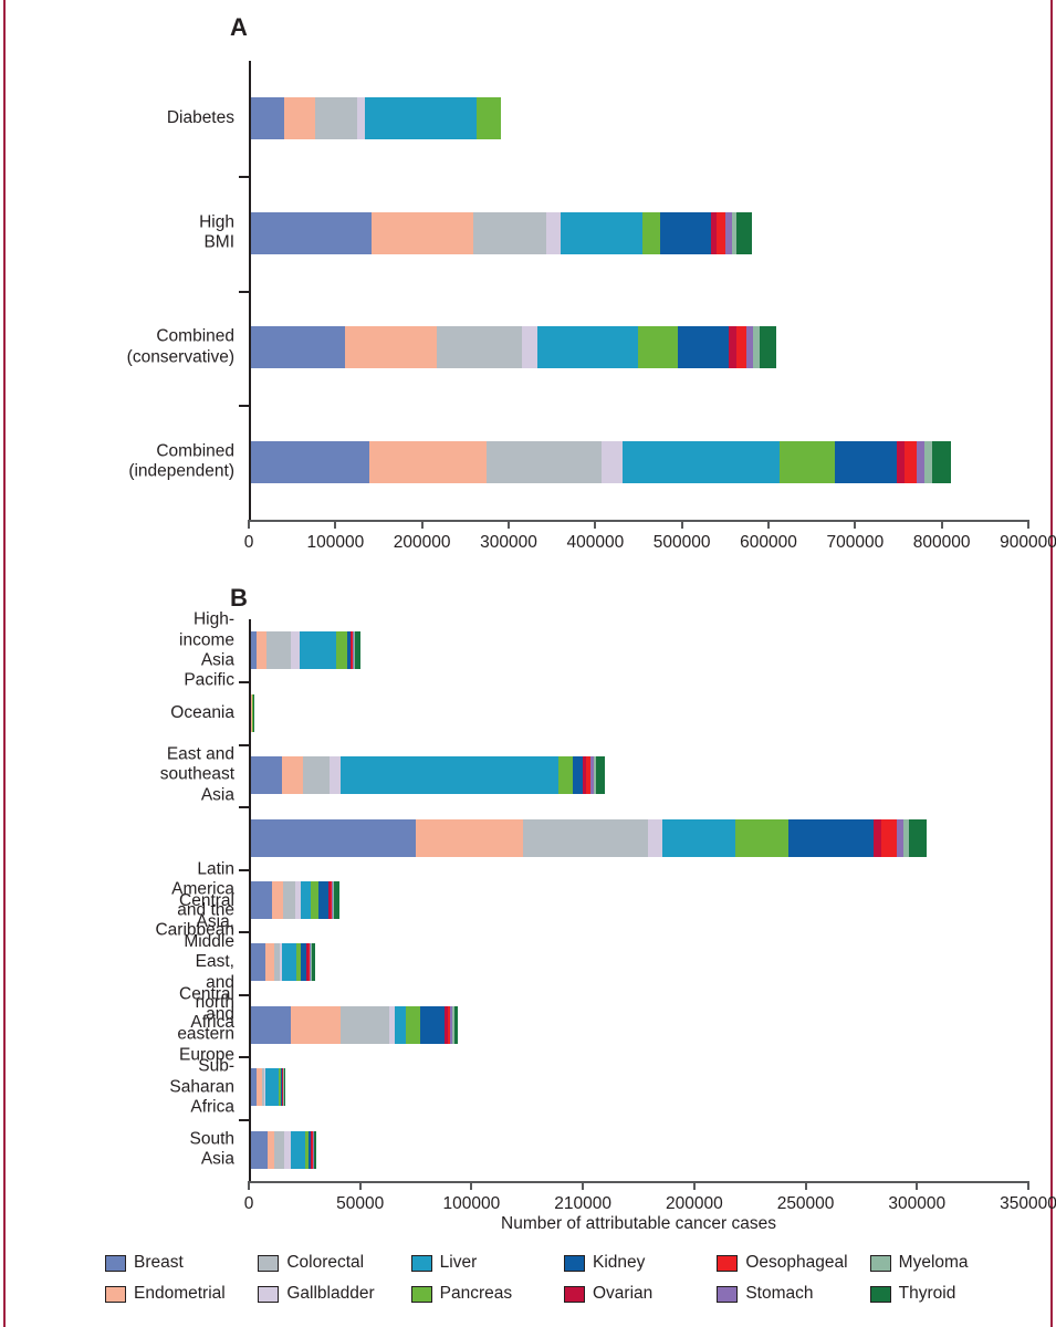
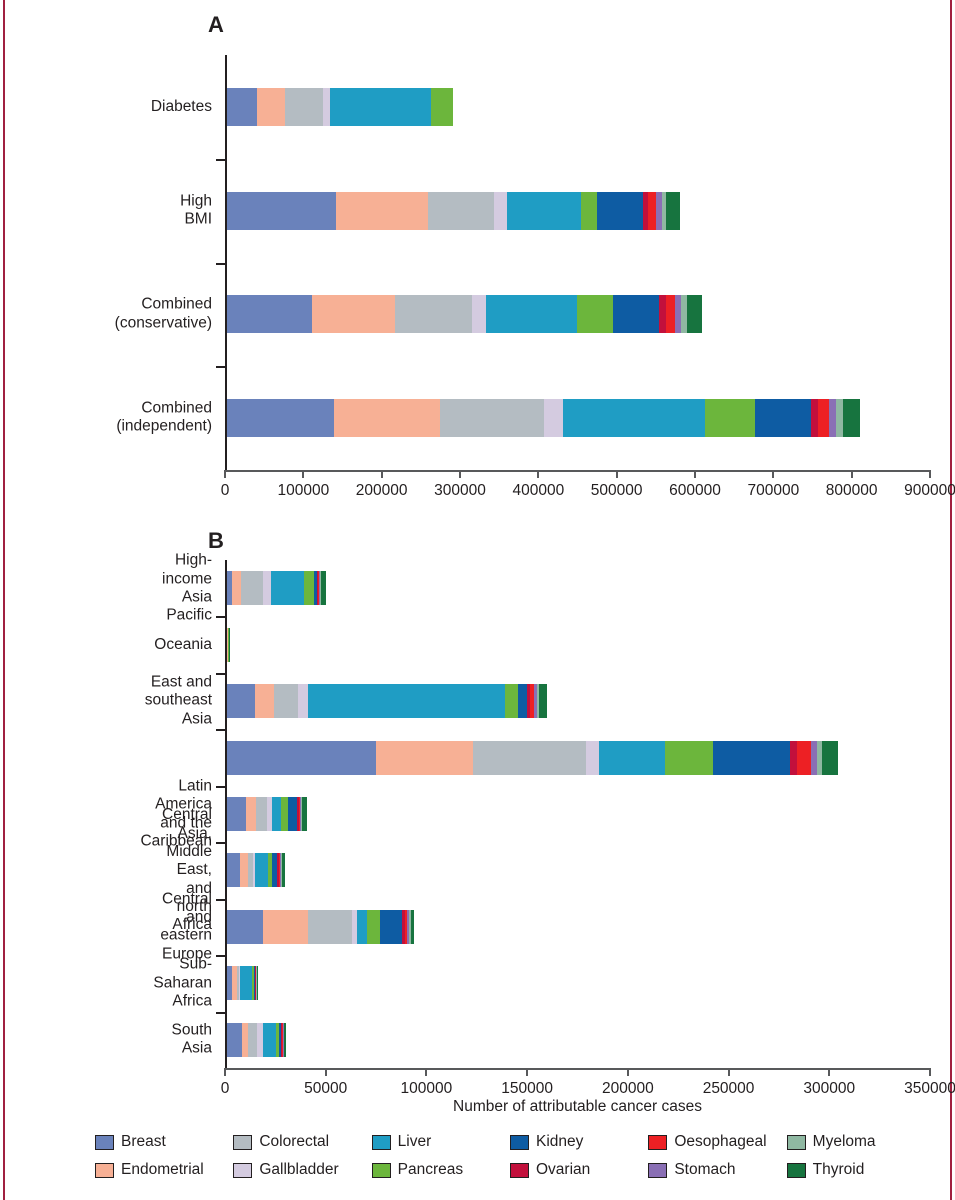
  A
  0
  100000
  200000
  300000
  400000
  500000
  600000
  700000
  800000
  900000
  Diabetes
  High BMI
  Combined
  (conservative)
  Combined
  (independent)
  B
  0
  50000
  100000
- 210000
+ 150000
  200000
  250000
  300000
  350000
  High-income Asia Pacific
  Oceania
  East and southeast Asia
  Latin America and the
  Caribbean
  Central Asia, Middle East,
  and north Africa
  Central and eastern
  Europe
  Sub-Saharan Africa
  South Asia
  Number of attributable cancer cases
  Breast
  Endometrial
  Colorectal
  Gallbladder
  Liver
  Pancreas
  Kidney
  Ovarian
  Oesophageal
  Stomach
  Myeloma
  Thyroid
